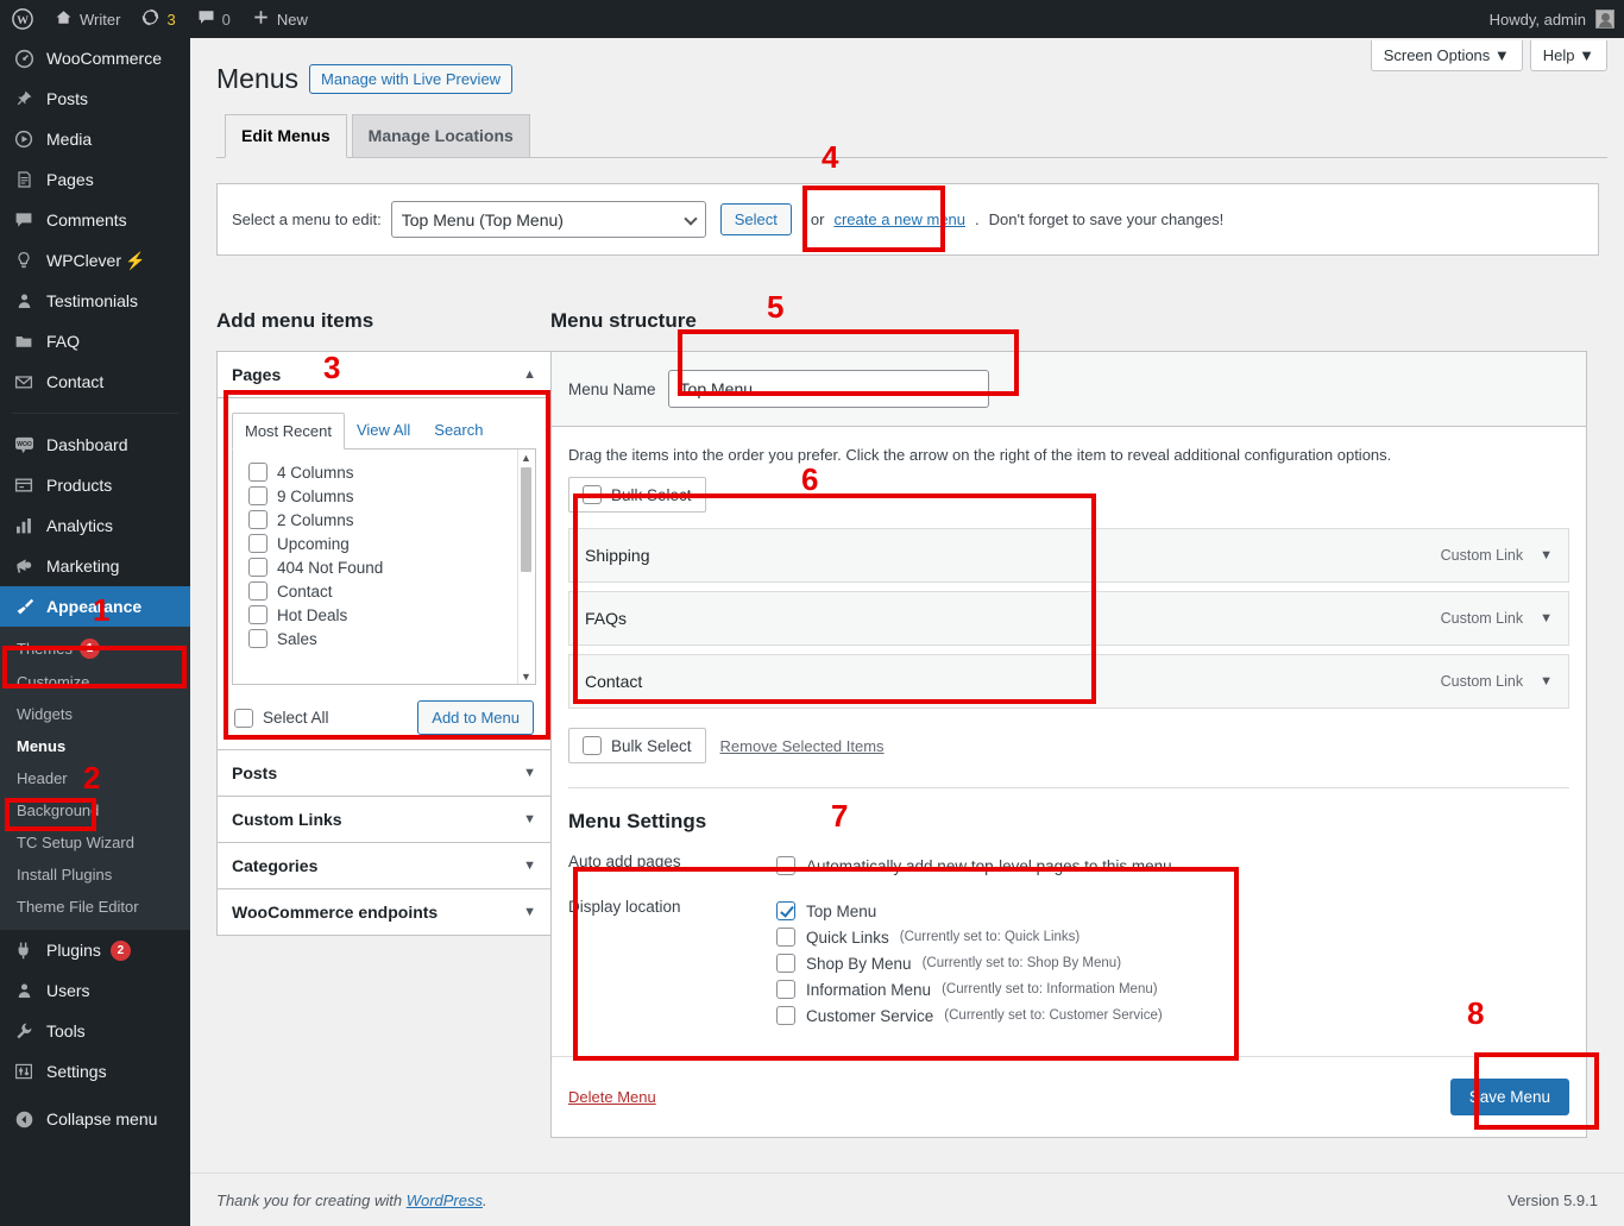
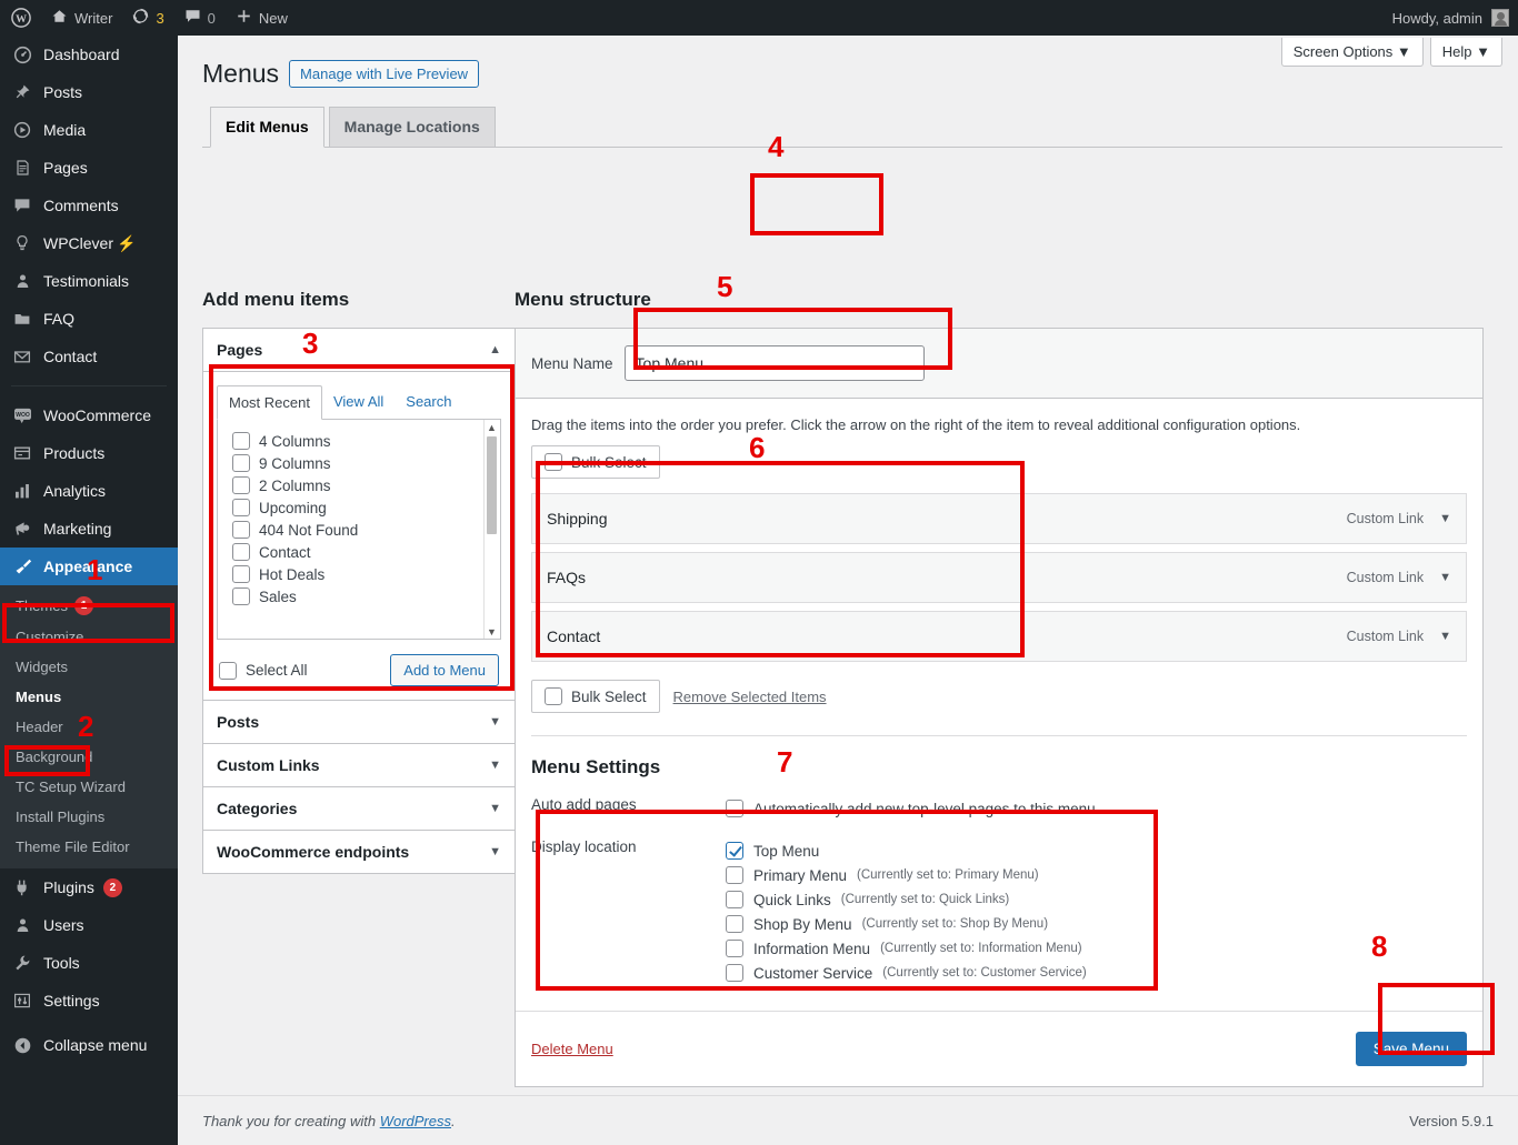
  W
  Writer
  3
  0
  New
  Howdy, admin
- WooCommerce
+ Dashboard
  Posts
  Media
  Pages
  Comments
  WPClever
  ⚡
  Testimonials
  FAQ
  Contact
- Dashboard
+ WooCommerce
  Products
  Analytics
  Marketing
  Appearance
  Themes
  1
  Customize
  Widgets
  Menus
  Header
  Background
  TC Setup Wizard
  Install Plugins
  Theme File Editor
  Plugins
  2
  Users
  Tools
  Settings
  Collapse menu
  Screen Options ▼
  Help ▼
  Menus
  Manage with Live Preview
  Edit Menus
  Manage Locations
- Select a menu to edit:
- Top Menu (Top Menu)
- Select
- or
- create a new menu
- .
- Don't forget to save your changes!
  Add menu items
  Pages
  ▲
  Most Recent
  View All
  Search
  4 Columns
  9 Columns
  2 Columns
  Upcoming
  404 Not Found
  Contact
  Hot Deals
  Sales
  ▲
  ▼
  Select All
  Add to Menu
  Posts
  ▼
  Custom Links
  ▼
  Categories
  ▼
  WooCommerce endpoints
  ▼
  Menu structure
  Menu Name
  Top Menu
  Drag the items into the order you prefer. Click the arrow on the right of the item to reveal additional configuration options.
  Bulk Select
  Shipping
  Custom Link
  ▼
  FAQs
  Custom Link
  ▼
  Contact
  Custom Link
  ▼
  Bulk Select
  Remove Selected Items
  Menu Settings
  Auto add pages
  Automatically add new top-level pages to this menu
  Display location
  Top Menu
+ Primary Menu
+ (Currently set to: Primary Menu)
  Quick Links
  (Currently set to: Quick Links)
  Shop By Menu
  (Currently set to: Shop By Menu)
  Information Menu
  (Currently set to: Information Menu)
  Customer Service
  (Currently set to: Customer Service)
  Delete Menu
  Save Menu
  Thank you for creating with WordPress.
  Version 5.9.1
  1
  2
  3
  4
  5
  6
  7
  8
